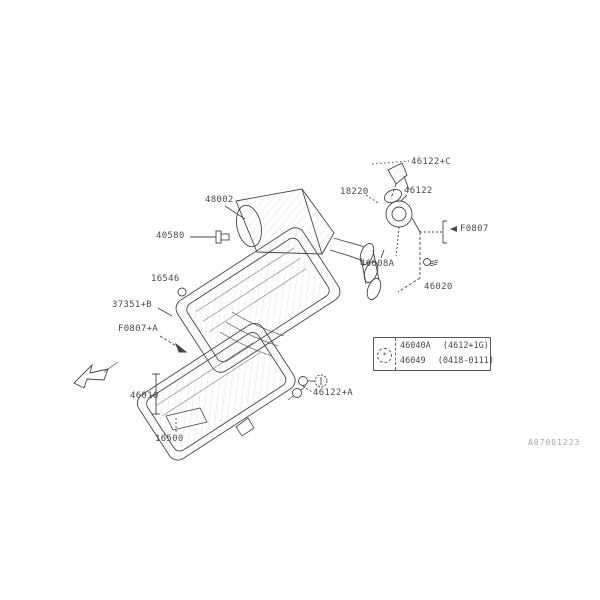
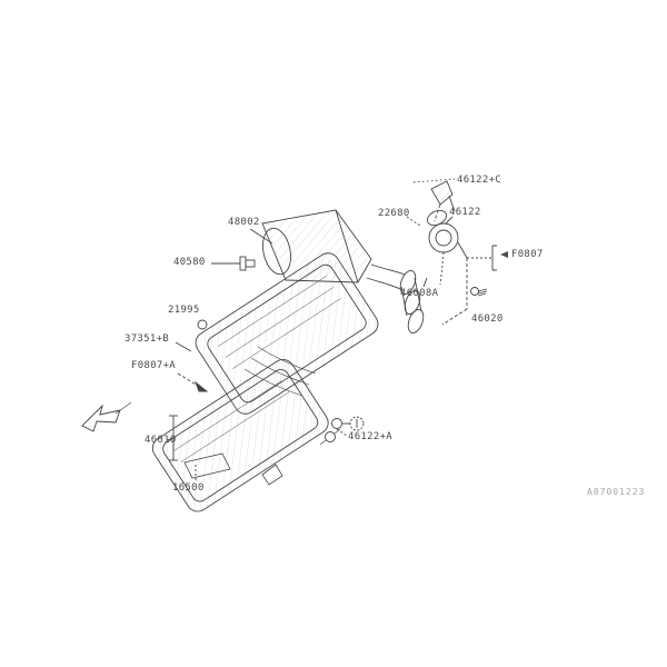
  46122+C
- 18220
+ 22680
  46122
  48002
  F0807
  40580
  46008A
  46020
- 16546
+ 21995
  37351+B
  F0807+A
  46010
  16500
  46122+A
- *
- 46040A (4612+1G)
- 46049 (0418-0111)
  A07001223
